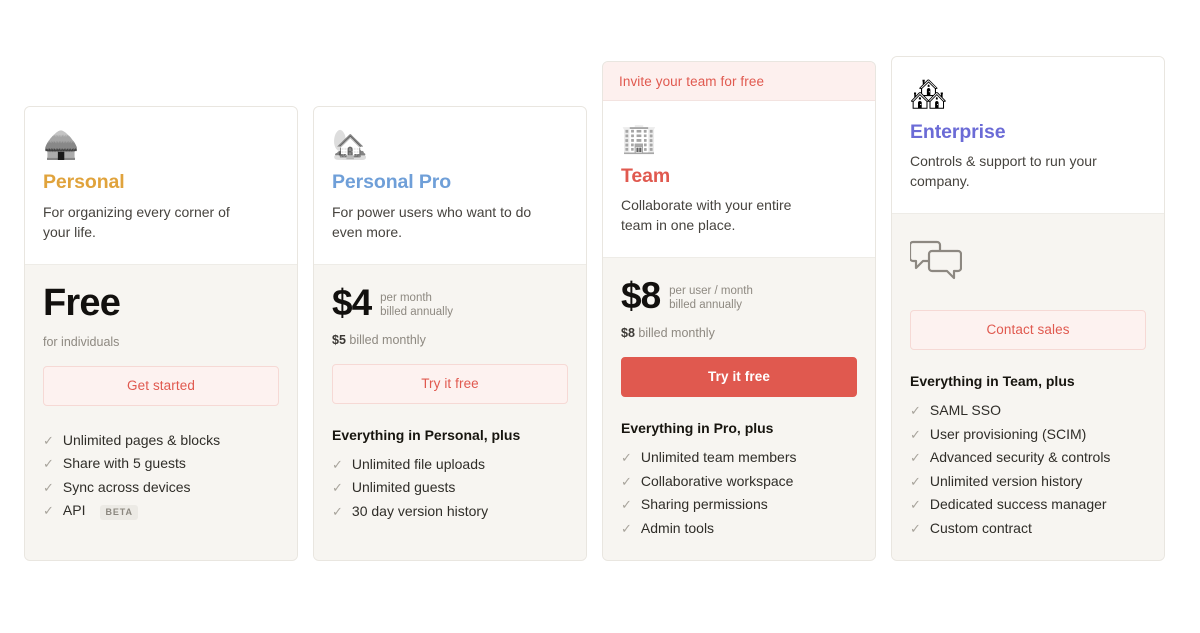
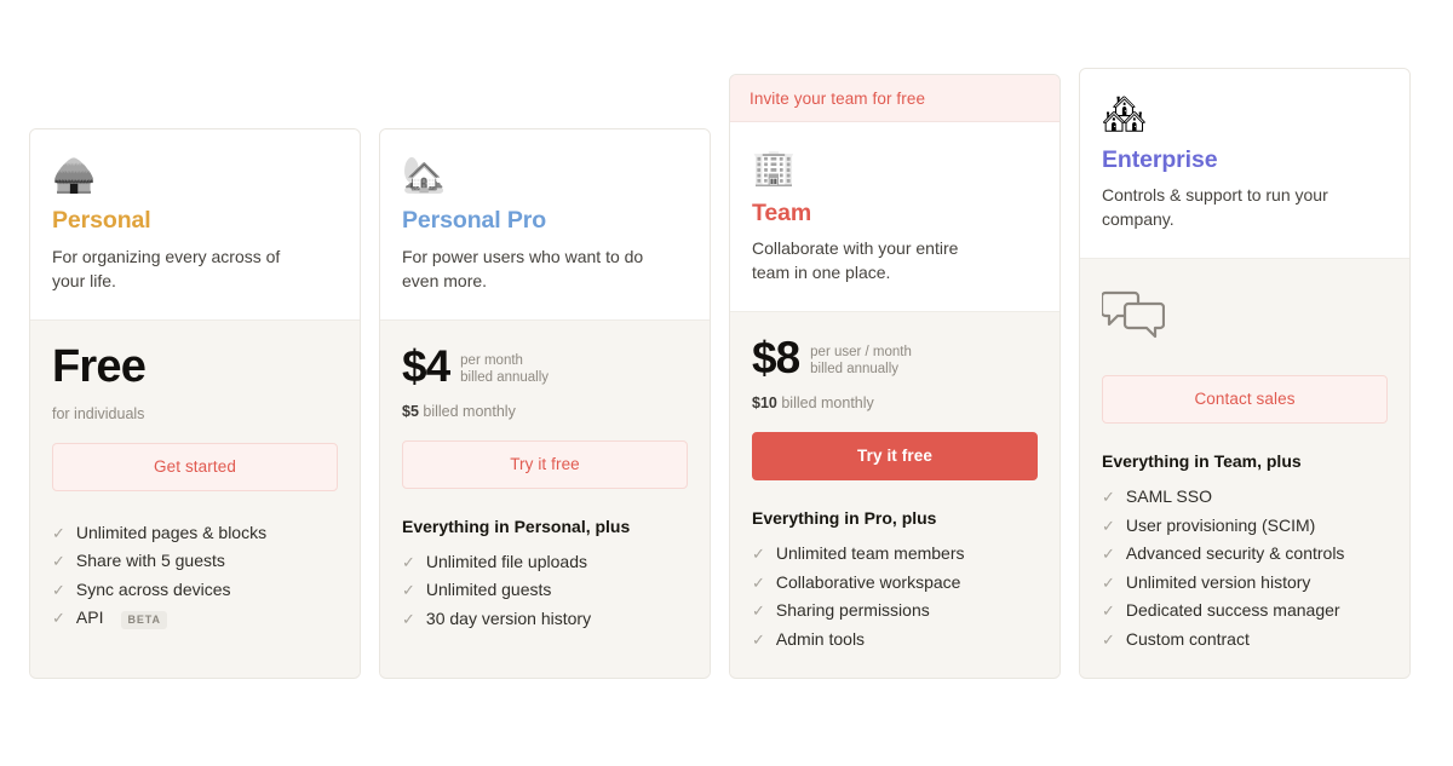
  🛖
  Personal
- For organizing every corner of your life.
+ For organizing every across of your life.
  Free
  for individuals
  Get started
  ✓
  Unlimited pages & blocks
  ✓
  Share with 5 guests
  ✓
  Sync across devices
  ✓
  API
  BETA
  🏡
  Personal Pro
  For power users who want to do even more.
  $4
  per month
  billed annually
  $5 billed monthly
  Try it free
  Everything in Personal, plus
  ✓
  Unlimited file uploads
  ✓
  Unlimited guests
  ✓
  30 day version history
  Invite your team for free
  🏢
  Team
  Collaborate with your entire team in one place.
  $8
  per user / month
  billed annually
- $8 billed monthly
+ $10 billed monthly
  Try it free
  Everything in Pro, plus
  ✓
  Unlimited team members
  ✓
  Collaborative workspace
  ✓
  Sharing permissions
  ✓
  Admin tools
  🏘
  Enterprise
  Controls & support to run your company.
  Contact sales
  Everything in Team, plus
  ✓
  SAML SSO
  ✓
  User provisioning (SCIM)
  ✓
  Advanced security & controls
  ✓
  Unlimited version history
  ✓
  Dedicated success manager
  ✓
  Custom contract
